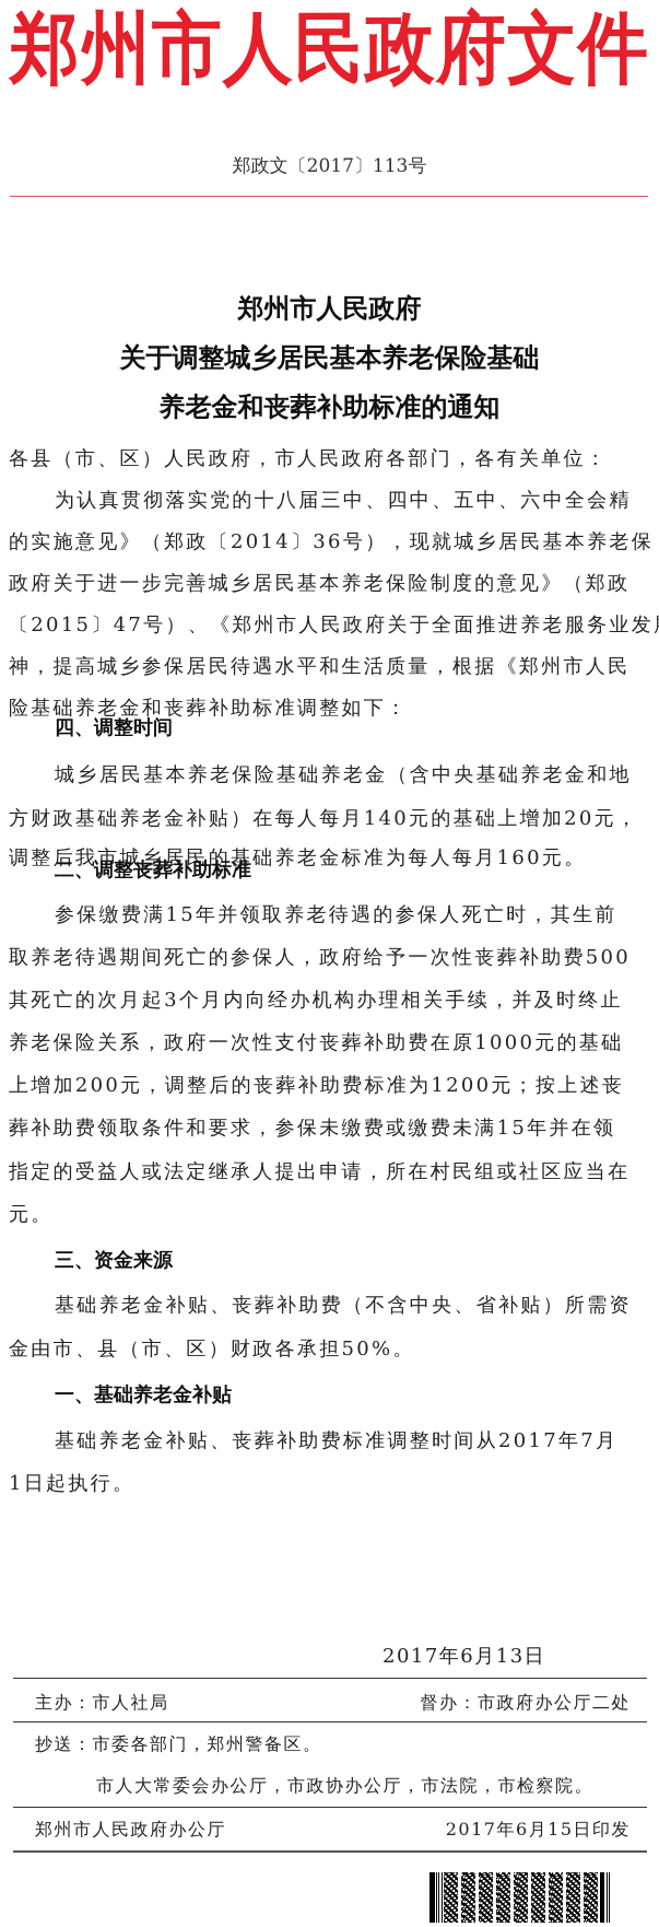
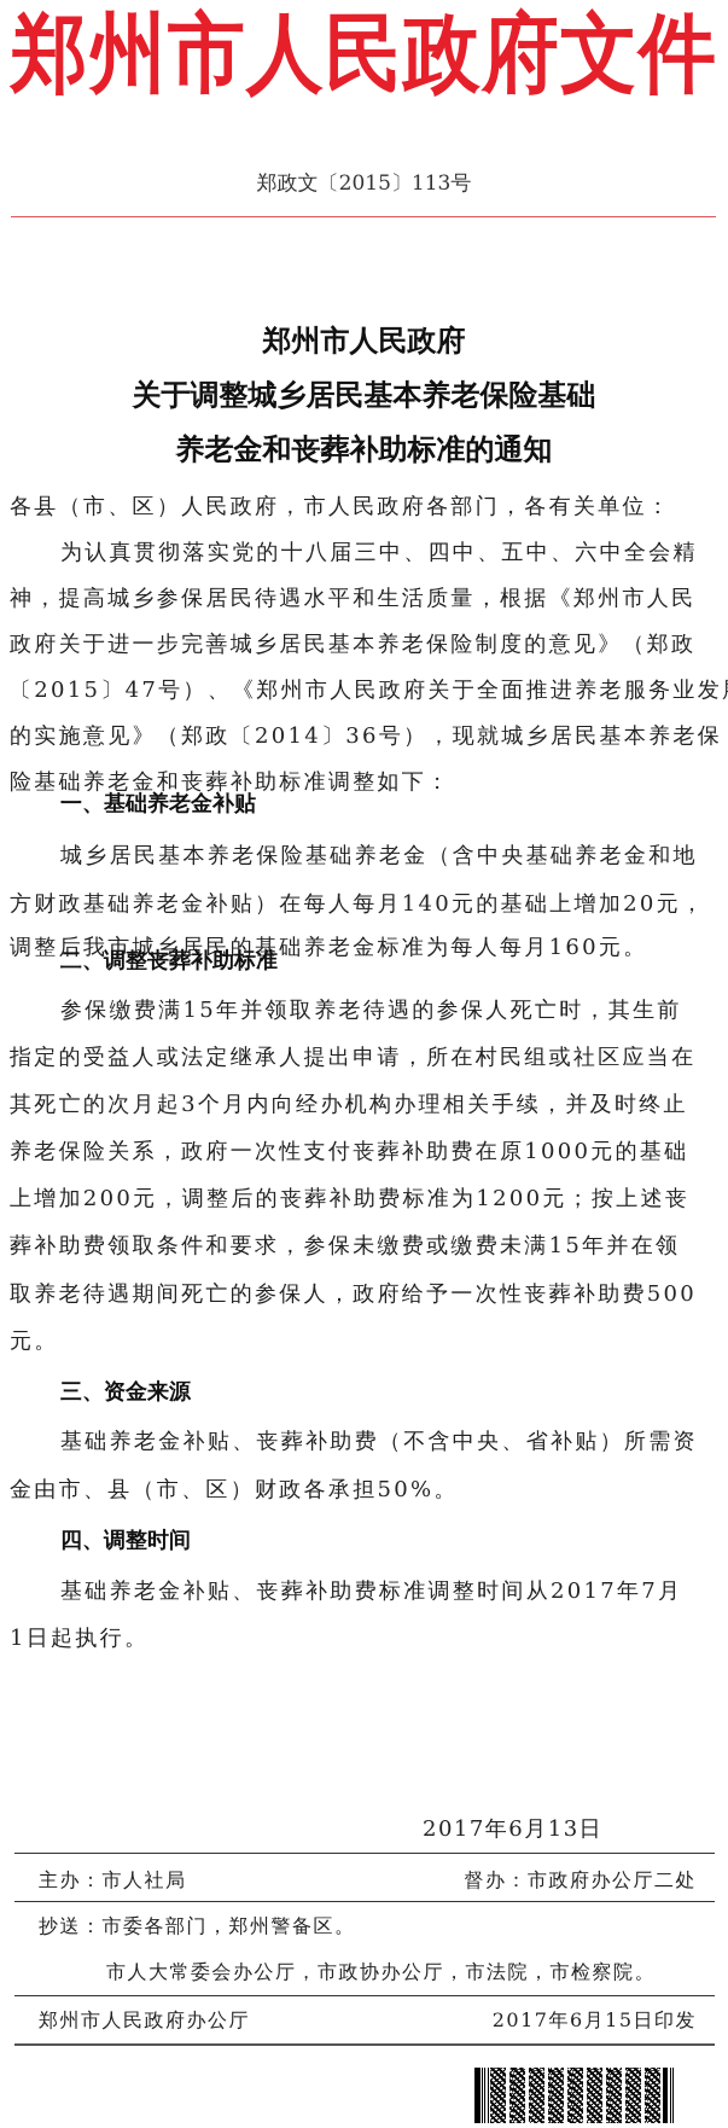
  郑州市人民政府文件
- 郑政文〔2017〕113号
+ 郑政文〔2015〕113号
  郑州市人民政府
  关于调整城乡居民基本养老保险基础
  养老金和丧葬补助标准的通知
  各县（市、区）人民政府，市人民政府各部门，各有关单位：
  为认真贯彻落实党的十八届三中、四中、五中、六中全会精
- 的实施意见》（郑政〔2014〕36号），现就城乡居民基本养老保
+ 神，提高城乡参保居民待遇水平和生活质量，根据《郑州市人民
  政府关于进一步完善城乡居民基本养老保险制度的意见》（郑政
  〔2015〕47号）、《郑州市人民政府关于全面推进养老服务业发
- 神，提高城乡参保居民待遇水平和生活质量，根据《郑州市人民
+ 的实施意见》（郑政〔2014〕36号），现就城乡居民基本养老保
  险基础养老金和丧葬补助标准调整如下：
- 四、调整时间
+ 一、基础养老金补贴
  城乡居民基本养老保险基础养老金（含中央基础养老金和地
  方财政基础养老金补贴）在每人每月140元的基础上增加20元，
  调整后我市城乡居民的基础养老金标准为每人每月160元。
  二、调整丧葬补助标准
  参保缴费满15年并领取养老待遇的参保人死亡时，其生前
- 取养老待遇期间死亡的参保人，政府给予一次性丧葬补助费500
+ 指定的受益人或法定继承人提出申请，所在村民组或社区应当在
  其死亡的次月起3个月内向经办机构办理相关手续，并及时终止
  养老保险关系，政府一次性支付丧葬补助费在原1000元的基础
  上增加200元，调整后的丧葬补助费标准为1200元；按上述丧
  葬补助费领取条件和要求，参保未缴费或缴费未满15年并在领
- 指定的受益人或法定继承人提出申请，所在村民组或社区应当在
+ 取养老待遇期间死亡的参保人，政府给予一次性丧葬补助费500
  元。
  三、资金来源
  基础养老金补贴、丧葬补助费（不含中央、省补贴）所需资
  金由市、县（市、区）财政各承担50%。
- 一、基础养老金补贴
+ 四、调整时间
  基础养老金补贴、丧葬补助费标准调整时间从2017年7月
  1日起执行。
  2017年6月13日
  主办：市人社局
  督办：市政府办公厅二处
  抄送：市委各部门，郑州警备区。
  市人大常委会办公厅，市政协办公厅，市法院，市检察院。
  郑州市人民政府办公厅
  2017年6月15日印发
